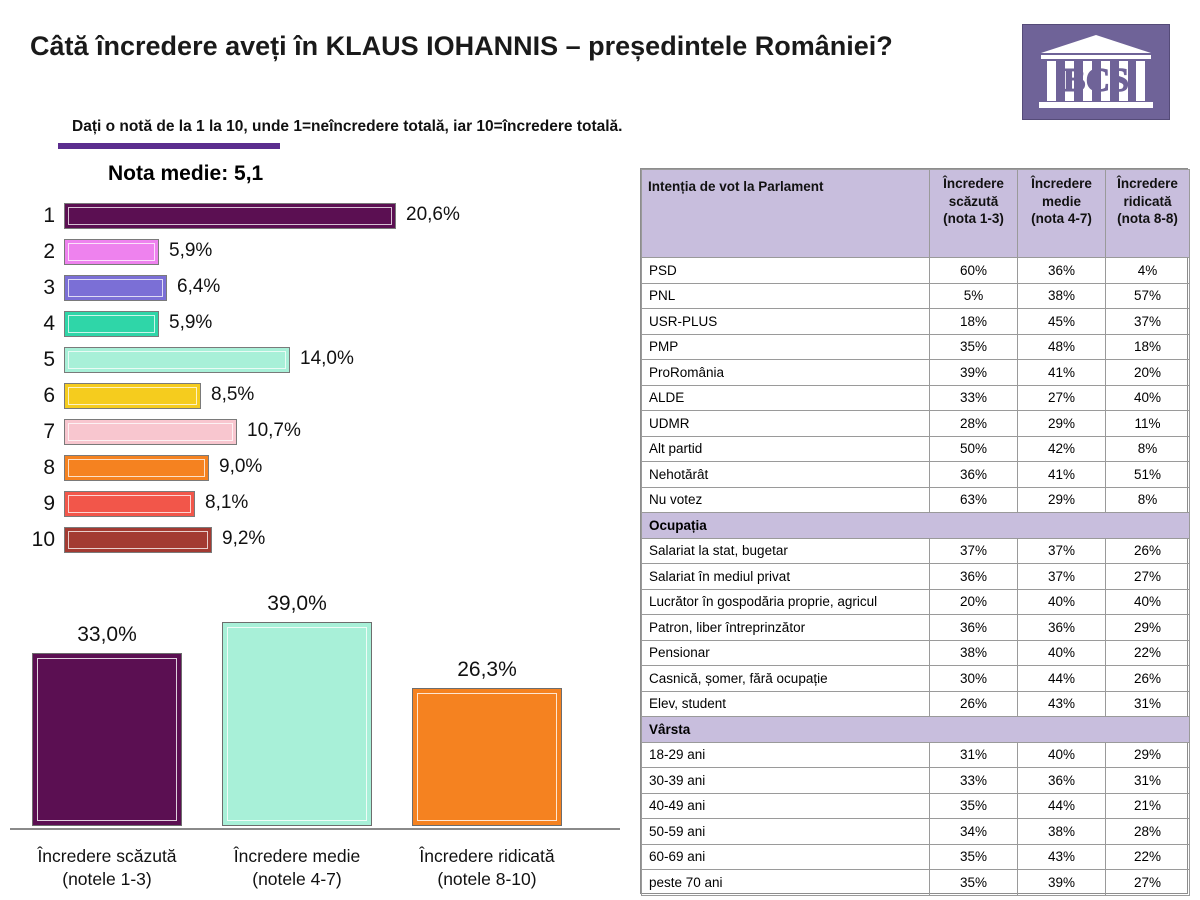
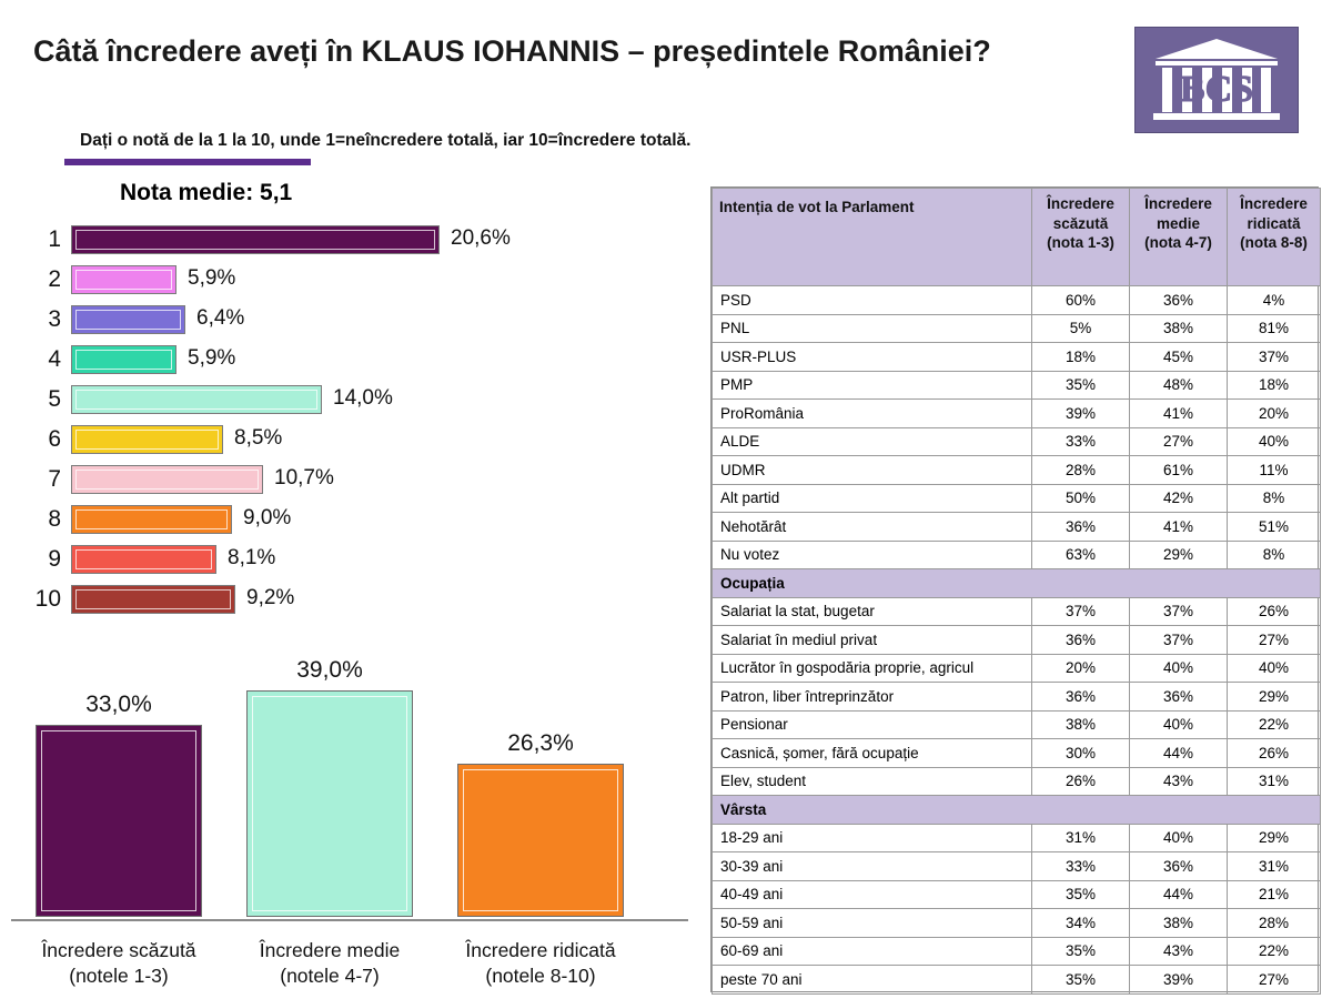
  Câtă încredere aveți în KLAUS IOHANNIS – președintele României?
  Dați o notă de la 1 la 10, unde 1=neîncredere totală, iar 10=încredere totală.
  BCS
  Nota medie: 5,1
  1
  20,6%
  2
  5,9%
  3
  6,4%
  4
  5,9%
  5
  14,0%
  6
  8,5%
  7
  10,7%
  8
  9,0%
  9
  8,1%
  10
  9,2%
  33,0%
  Încredere scăzută
  (notele 1-3)
  39,0%
  Încredere medie
  (notele 4-7)
  26,3%
  Încredere ridicată
  (notele 8-10)
  Intenția de vot la Parlament	Încrederescăzută(nota 1-3)	Încrederemedie(nota 4-7)	Încredereridicată(nota 8-8)
  PSD	60%	36%	4%
- PNL	5%	38%	57%
+ PNL	5%	38%	81%
  USR-PLUS	18%	45%	37%
  PMP	35%	48%	18%
  ProRomânia	39%	41%	20%
  ALDE	33%	27%	40%
- UDMR	28%	29%	11%
+ UDMR	28%	61%	11%
  Alt partid	50%	42%	8%
  Nehotărât	36%	41%	51%
  Nu votez	63%	29%	8%
  Ocupația
  Salariat la stat, bugetar	37%	37%	26%
  Salariat în mediul privat	36%	37%	27%
  Lucrător în gospodăria proprie, agricul	20%	40%	40%
  Patron, liber întreprinzător	36%	36%	29%
  Pensionar	38%	40%	22%
  Casnică, șomer, fără ocupație	30%	44%	26%
  Elev, student	26%	43%	31%
  Vârsta
  18-29 ani	31%	40%	29%
  30-39 ani	33%	36%	31%
  40-49 ani	35%	44%	21%
  50-59 ani	34%	38%	28%
  60-69 ani	35%	43%	22%
  peste 70 ani	35%	39%	27%
